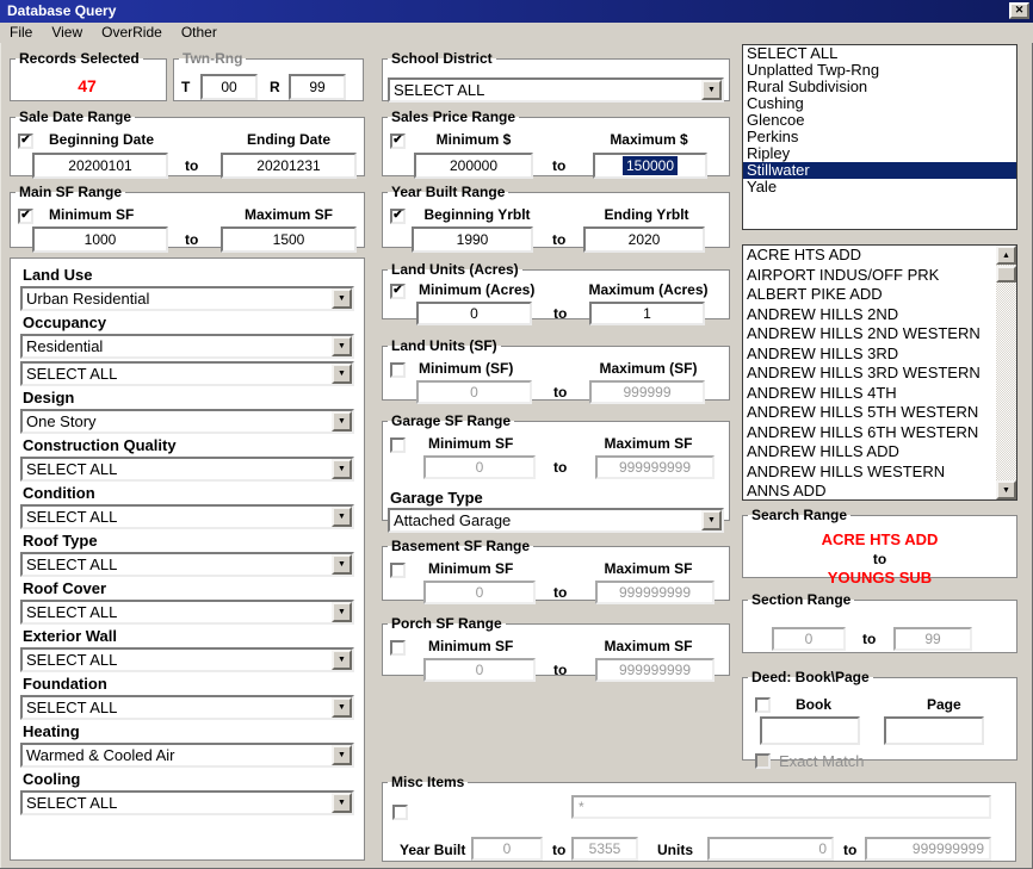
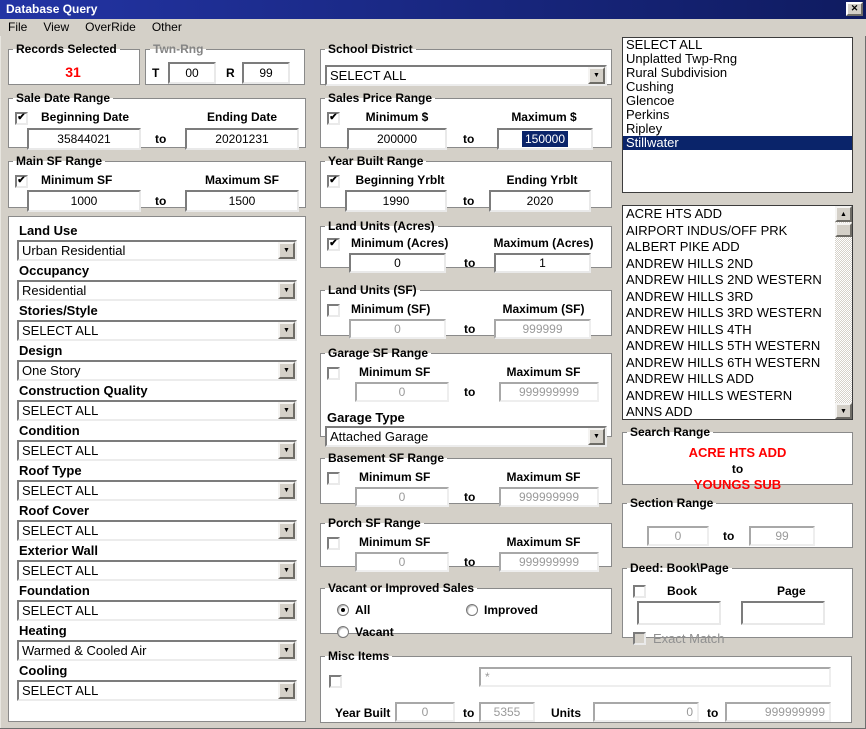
  Database Query
  ✕
  File
  View
  OverRide
  Other
  Records Selected
- 47
+ 31
  Twn-Rng
  T
  00
  R
  99
  School District
  SELECT ALL
  Sale Date Range
  ✔
  Beginning Date
  Ending Date
- 20200101
+ 35844021
  to
  20201231
  Sales Price Range
  ✔
  Minimum $
  Maximum $
  200000
  to
  150000
  Main SF Range
  ✔
  Minimum SF
  Maximum SF
  1000
  to
  1500
  Year Built Range
  ✔
  Beginning Yrblt
  Ending Yrblt
  1990
  to
  2020
  Land Use
  Urban Residential
  Occupancy
  Residential
+ Stories/Style
  SELECT ALL
  Design
  One Story
  Construction Quality
  SELECT ALL
  Condition
  SELECT ALL
  Roof Type
  SELECT ALL
  Roof Cover
  SELECT ALL
  Exterior Wall
  SELECT ALL
  Foundation
  SELECT ALL
  Heating
  Warmed & Cooled Air
  Cooling
  SELECT ALL
  Land Units (Acres)
  ✔
  Minimum (Acres)
  Maximum (Acres)
  0
  to
  1
  Land Units (SF)
  Minimum (SF)
  Maximum (SF)
  0
  to
  999999
  Garage SF Range
  Minimum SF
  Maximum SF
  0
  to
  999999999
  Garage Type
  Attached Garage
  Basement SF Range
  Minimum SF
  Maximum SF
  0
  to
  999999999
  Porch SF Range
  Minimum SF
  Maximum SF
  0
  to
  999999999
+ Vacant or Improved Sales
+ All
+ Improved
+ Vacant
  Misc Items
  *
  Year Built
  0
  to
  5355
  Units
  0
  to
  999999999
  SELECT ALL
  Unplatted Twp-Rng
  Rural Subdivision
  Cushing
  Glencoe
  Perkins
  Ripley
  Stillwater
- Yale
  ACRE HTS ADD
  AIRPORT INDUS/OFF PRK
  ALBERT PIKE ADD
  ANDREW HILLS 2ND
  ANDREW HILLS 2ND WESTERN
  ANDREW HILLS 3RD
  ANDREW HILLS 3RD WESTERN
  ANDREW HILLS 4TH
  ANDREW HILLS 5TH WESTERN
  ANDREW HILLS 6TH WESTERN
  ANDREW HILLS ADD
  ANDREW HILLS WESTERN
  ANNS ADD
  Search Range
  ACRE HTS ADD
  to
  YOUNGS SUB
  Section Range
  0
  to
  99
  Deed: Book\Page
  Book
  Page
  Exact Match
